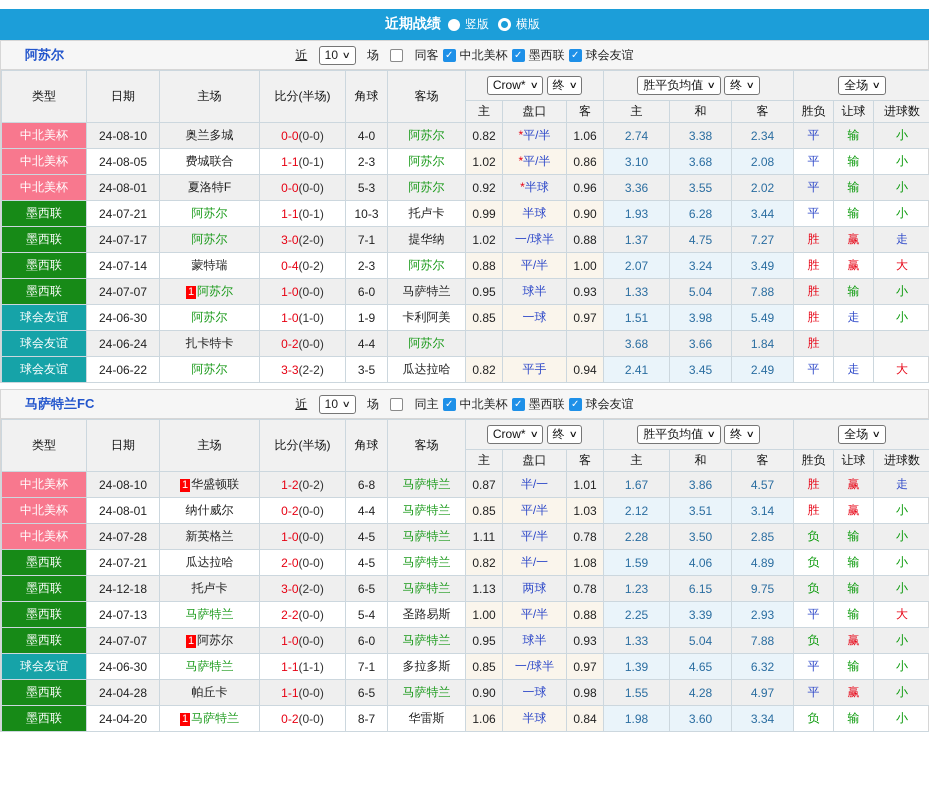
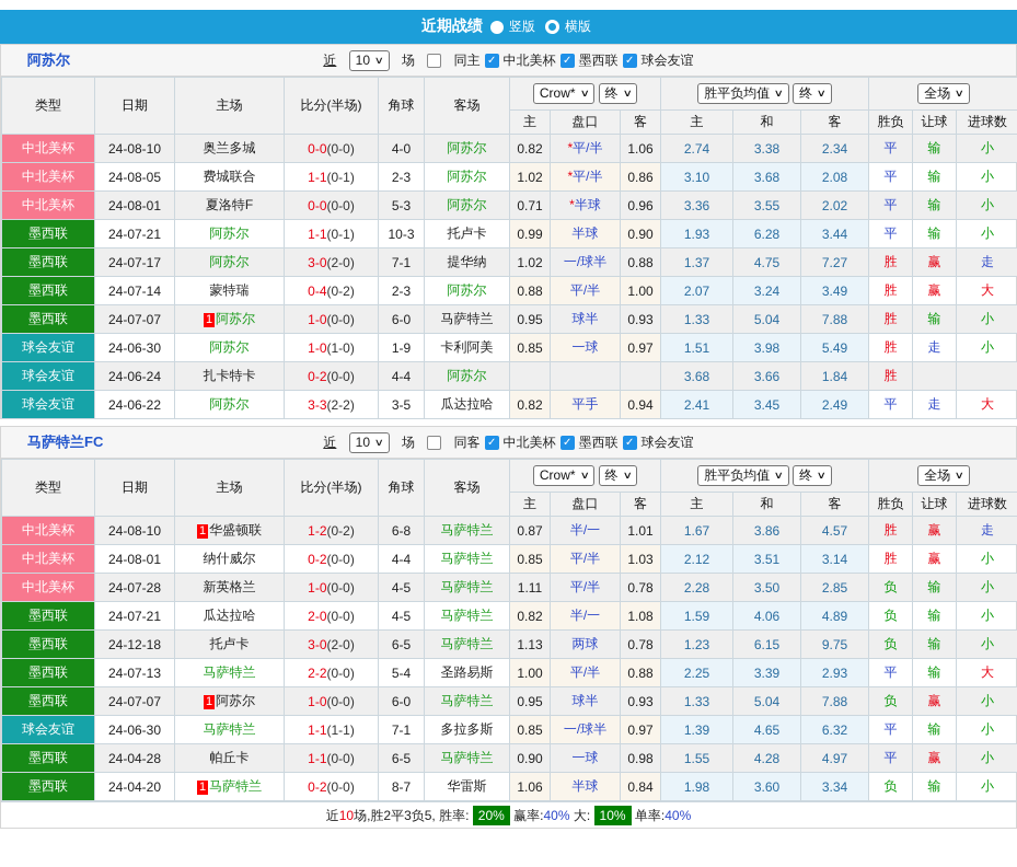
  近期战绩
  竖版
  横版
  阿苏尔
  近
  10
  ∨
  场
- 同客
+ 同主
  中北美杯
  墨西联
  球会友谊
  类型	日期	主场	比分(半场)	角球	客场	Crow* ∨ 终 ∨	胜平负均值 ∨ 终 ∨	全场 ∨
  主	盘口	客	主	和	客	胜负	让球	进球数
  中北美杯	24-08-10	奥兰多城	0-0(0-0)	4-0	阿苏尔	0.82	*平/半	1.06	2.74	3.38	2.34	平	输	小
  中北美杯	24-08-05	费城联合	1-1(0-1)	2-3	阿苏尔	1.02	*平/半	0.86	3.10	3.68	2.08	平	输	小
- 中北美杯	24-08-01	夏洛特F	0-0(0-0)	5-3	阿苏尔	0.92	*半球	0.96	3.36	3.55	2.02	平	输	小
+ 中北美杯	24-08-01	夏洛特F	0-0(0-0)	5-3	阿苏尔	0.71	*半球	0.96	3.36	3.55	2.02	平	输	小
  墨西联	24-07-21	阿苏尔	1-1(0-1)	10-3	托卢卡	0.99	半球	0.90	1.93	6.28	3.44	平	输	小
  墨西联	24-07-17	阿苏尔	3-0(2-0)	7-1	提华纳	1.02	一/球半	0.88	1.37	4.75	7.27	胜	赢	走
  墨西联	24-07-14	蒙特瑞	0-4(0-2)	2-3	阿苏尔	0.88	平/半	1.00	2.07	3.24	3.49	胜	赢	大
  墨西联	24-07-07	1 阿苏尔	1-0(0-0)	6-0	马萨特兰	0.95	球半	0.93	1.33	5.04	7.88	胜	输	小
  球会友谊	24-06-30	阿苏尔	1-0(1-0)	1-9	卡利阿美	0.85	一球	0.97	1.51	3.98	5.49	胜	走	小
  球会友谊	24-06-24	扎卡特卡	0-2(0-0)	4-4	阿苏尔				3.68	3.66	1.84	胜
  球会友谊	24-06-22	阿苏尔	3-3(2-2)	3-5	瓜达拉哈	0.82	平手	0.94	2.41	3.45	2.49	平	走	大
  马萨特兰FC
  近
  10
  ∨
  场
- 同主
+ 同客
  中北美杯
  墨西联
  球会友谊
  类型	日期	主场	比分(半场)	角球	客场	Crow* ∨ 终 ∨	胜平负均值 ∨ 终 ∨	全场 ∨
  主	盘口	客	主	和	客	胜负	让球	进球数
  中北美杯	24-08-10	1 华盛顿联	1-2(0-2)	6-8	马萨特兰	0.87	半/一	1.01	1.67	3.86	4.57	胜	赢	走
  中北美杯	24-08-01	纳什威尔	0-2(0-0)	4-4	马萨特兰	0.85	平/半	1.03	2.12	3.51	3.14	胜	赢	小
  中北美杯	24-07-28	新英格兰	1-0(0-0)	4-5	马萨特兰	1.11	平/半	0.78	2.28	3.50	2.85	负	输	小
  墨西联	24-07-21	瓜达拉哈	2-0(0-0)	4-5	马萨特兰	0.82	半/一	1.08	1.59	4.06	4.89	负	输	小
  墨西联	24-12-18	托卢卡	3-0(2-0)	6-5	马萨特兰	1.13	两球	0.78	1.23	6.15	9.75	负	输	小
  墨西联	24-07-13	马萨特兰	2-2(0-0)	5-4	圣路易斯	1.00	平/半	0.88	2.25	3.39	2.93	平	输	大
  墨西联	24-07-07	1 阿苏尔	1-0(0-0)	6-0	马萨特兰	0.95	球半	0.93	1.33	5.04	7.88	负	赢	小
  球会友谊	24-06-30	马萨特兰	1-1(1-1)	7-1	多拉多斯	0.85	一/球半	0.97	1.39	4.65	6.32	平	输	小
  墨西联	24-04-28	帕丘卡	1-1(0-0)	6-5	马萨特兰	0.90	一球	0.98	1.55	4.28	4.97	平	赢	小
  墨西联	24-04-20	1 马萨特兰	0-2(0-0)	8-7	华雷斯	1.06	半球	0.84	1.98	3.60	3.34	负	输	小
+ 近10场,胜2平3负5, 胜率: 20% 赢率:40% 大: 10% 单率:40%
